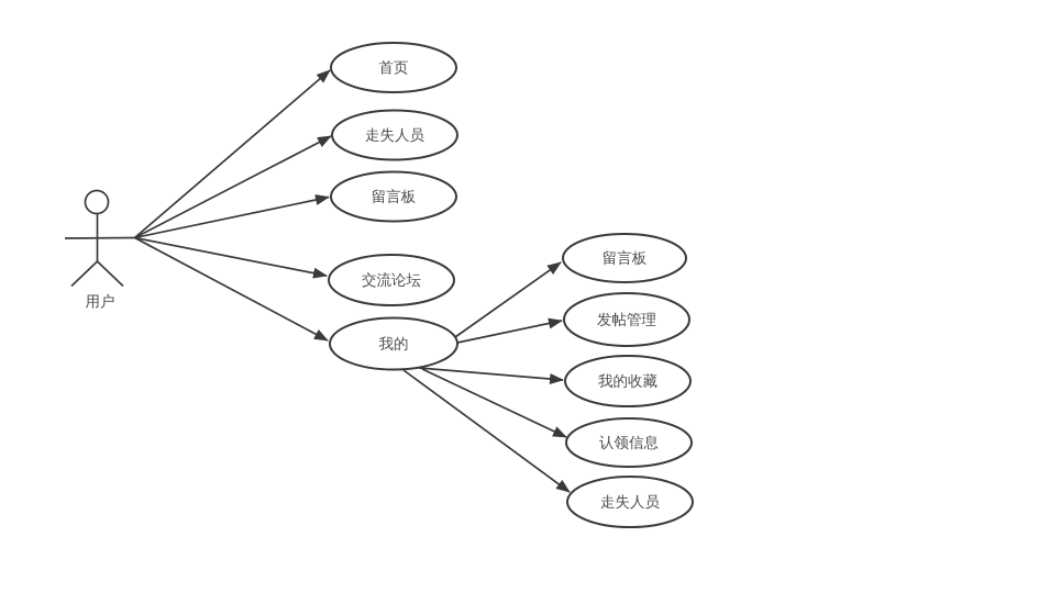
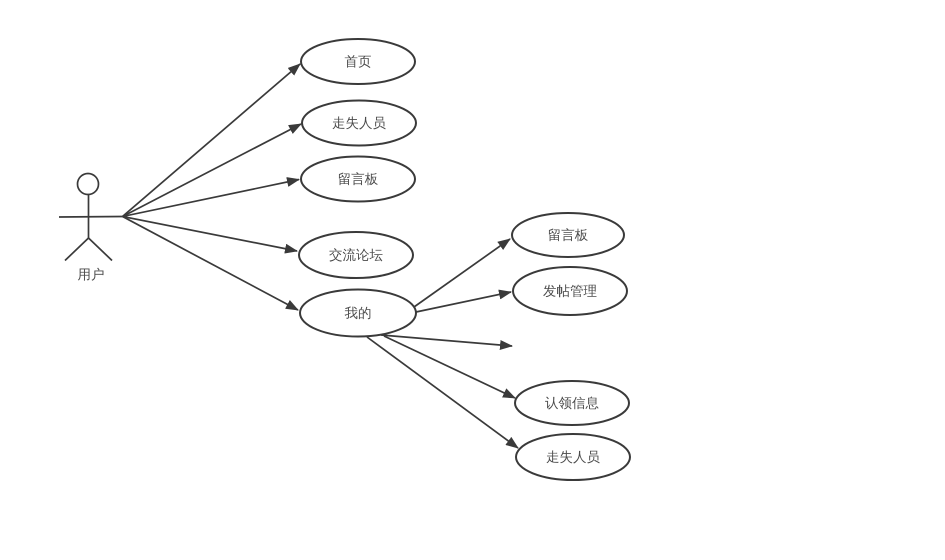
  用户
  首页
  走失人员
  留言板
  交流论坛
  我的
  留言板
  发帖管理
- 我的收藏
  认领信息
  走失人员
